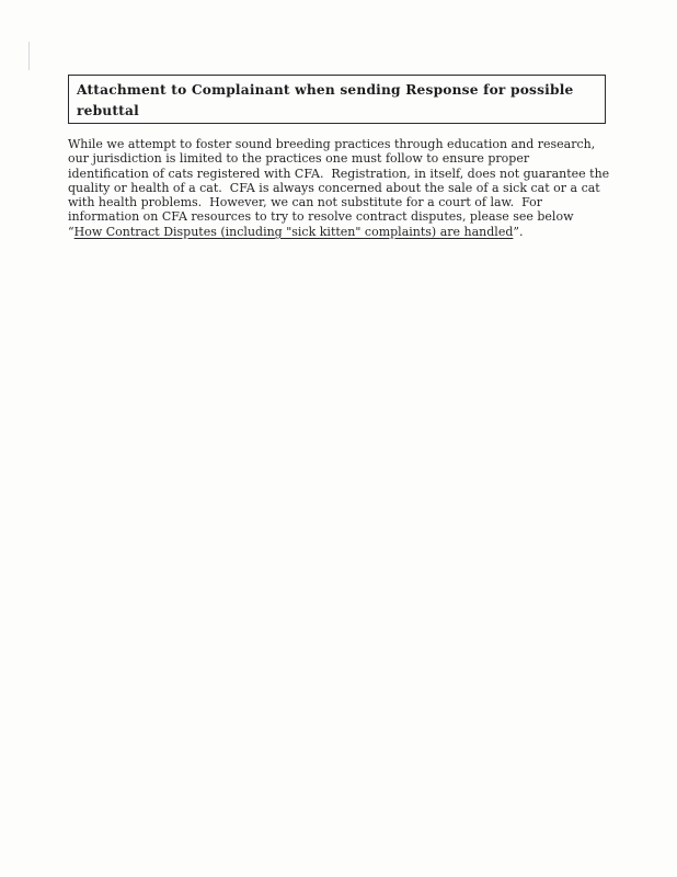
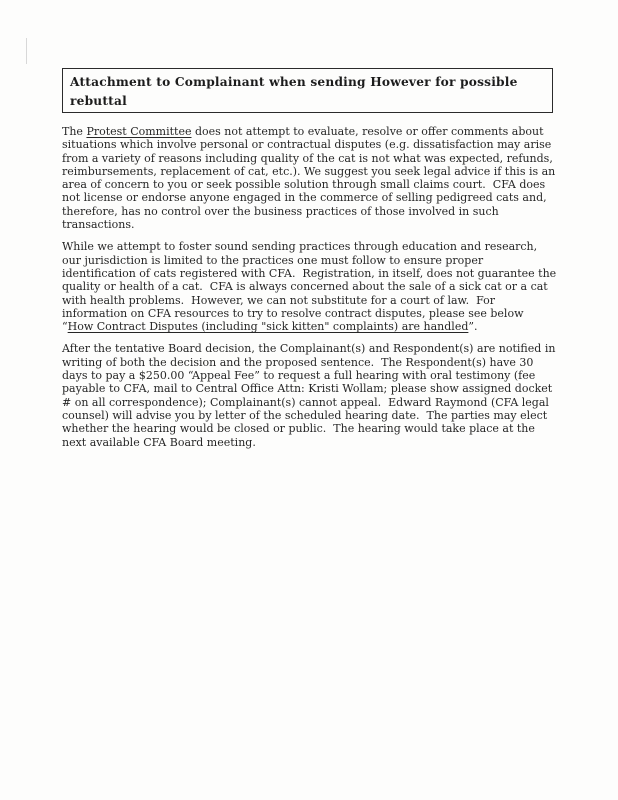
- Attachment to Complainant when sending Response for possible rebuttal
+ Attachment to Complainant when sending However for possible rebuttal
+ The Protest Committee does not attempt to evaluate, resolve or offer comments about situations which involve personal or contractual disputes (e.g. dissatisfaction may arise from a variety of reasons including quality of the cat is not what was expected, refunds, reimbursements, replacement of cat, etc.). We suggest you seek legal advice if this is an area of concern to you or seek possible solution through small claims court. CFA does not license or endorse anyone engaged in the commerce of selling pedigreed cats and, therefore, has no control over the business practices of those involved in such transactions.
- While we attempt to foster sound breeding practices through education and research, our jurisdiction is limited to the practices one must follow to ensure proper identification of cats registered with CFA. Registration, in itself, does not guarantee the quality or health of a cat. CFA is always concerned about the sale of a sick cat or a cat with health problems. However, we can not substitute for a court of law. For information on CFA resources to try to resolve contract disputes, please see below “How Contract Disputes (including "sick kitten" complaints) are handled”.
+ While we attempt to foster sound sending practices through education and research, our jurisdiction is limited to the practices one must follow to ensure proper identification of cats registered with CFA. Registration, in itself, does not guarantee the quality or health of a cat. CFA is always concerned about the sale of a sick cat or a cat with health problems. However, we can not substitute for a court of law. For information on CFA resources to try to resolve contract disputes, please see below “How Contract Disputes (including "sick kitten" complaints) are handled”.
+ After the tentative Board decision, the Complainant(s) and Respondent(s) are notified in writing of both the decision and the proposed sentence. The Respondent(s) have 30 days to pay a $250.00 “Appeal Fee” to request a full hearing with oral testimony (fee payable to CFA, mail to Central Office Attn: Kristi Wollam; please show assigned docket # on all correspondence); Complainant(s) cannot appeal. Edward Raymond (CFA legal counsel) will advise you by letter of the scheduled hearing date. The parties may elect whether the hearing would be closed or public. The hearing would take place at the next available CFA Board meeting.
